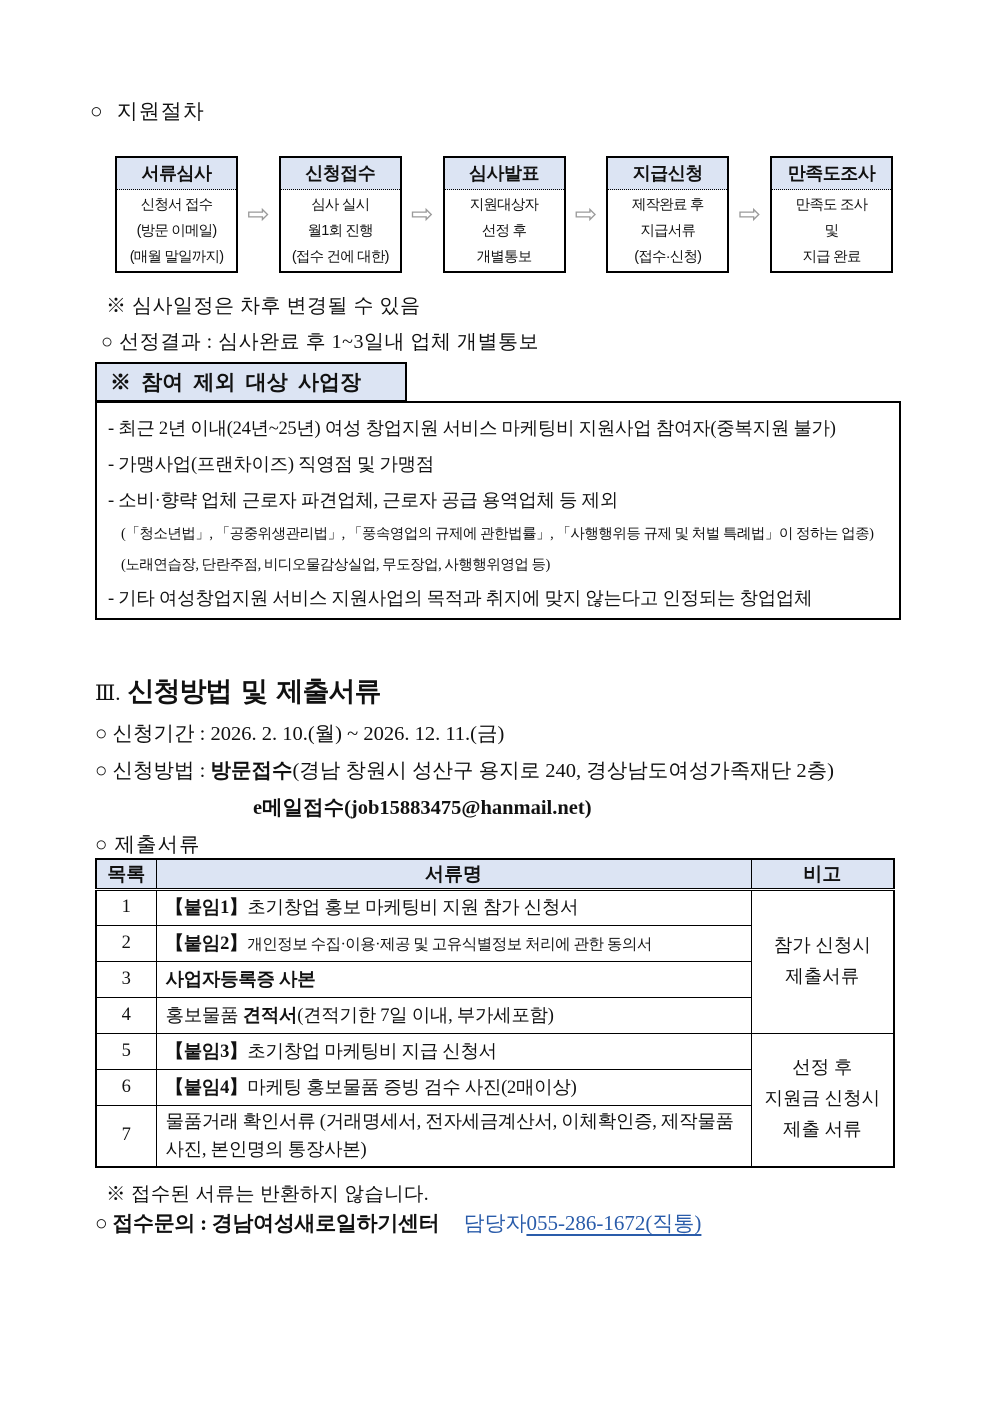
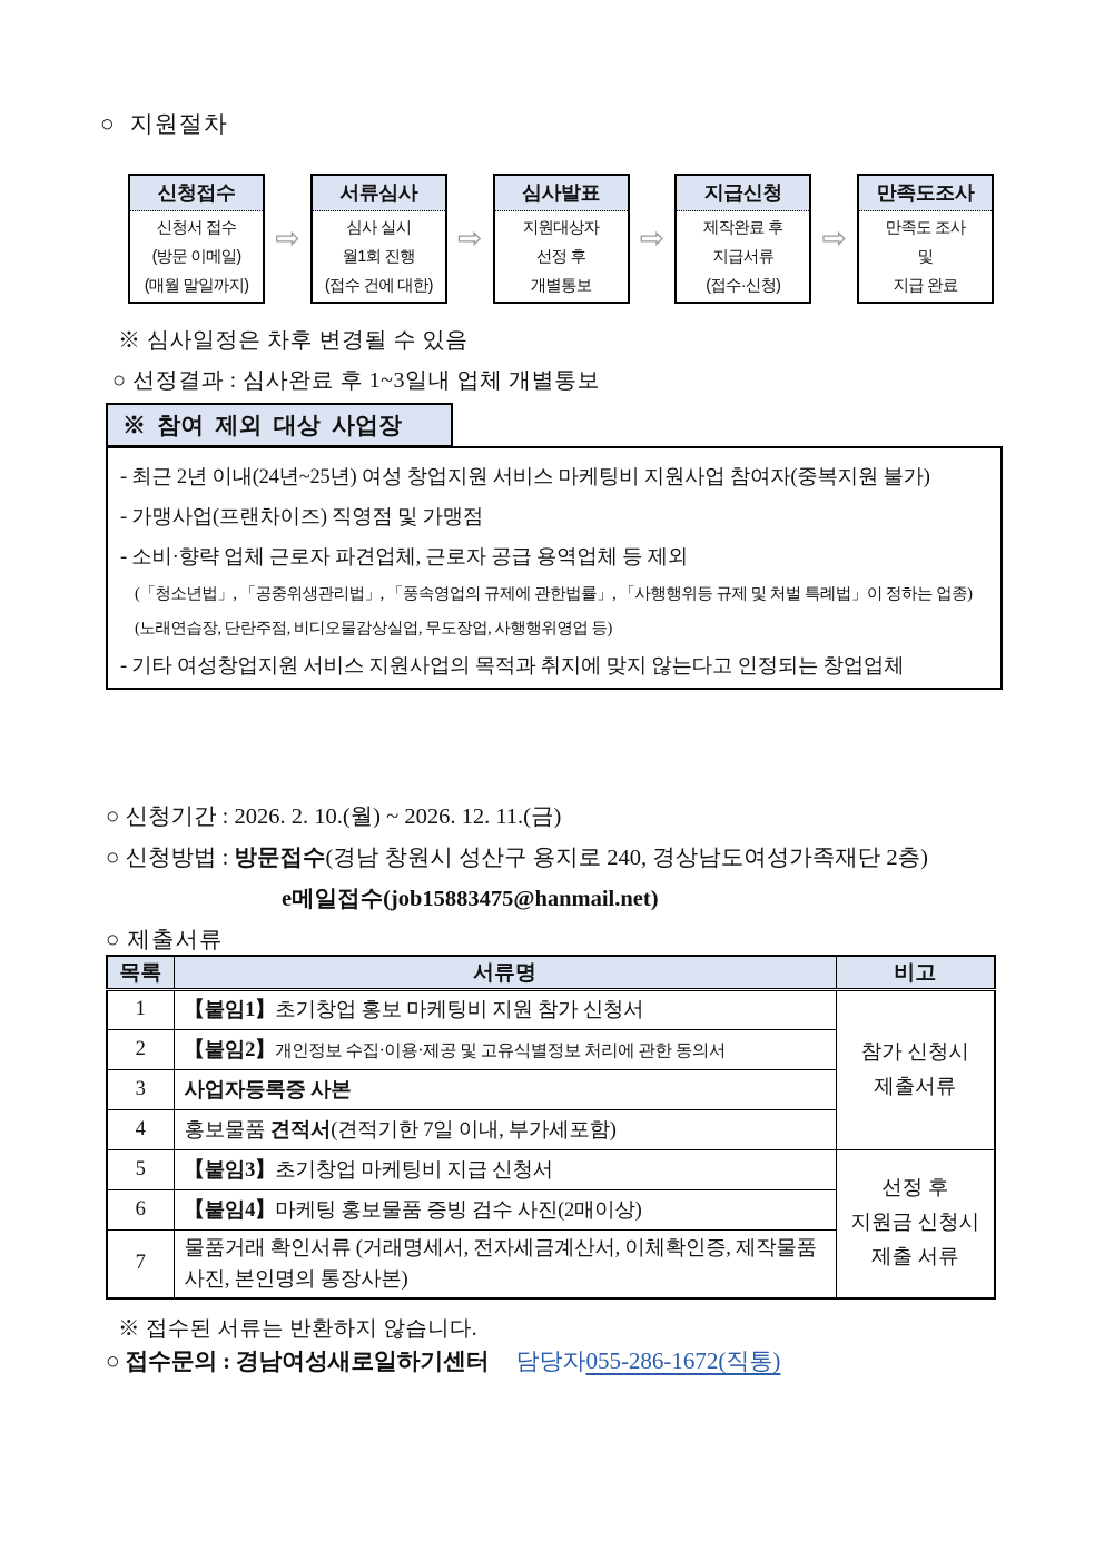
  ○ 지원절차
- 서류심사
+ 신청접수
  신청서 접수
  (방문 이메일)
  (매월 말일까지)
  ⇨
- 신청접수
+ 서류심사
  심사 실시
  월1회 진행
  (접수 건에 대한)
  ⇨
  심사발표
  지원대상자
  선정 후
  개별통보
  ⇨
  지급신청
  제작완료 후
  지급서류
  (접수·신청)
  ⇨
  만족도조사
  만족도 조사
  및
  지급 완료
  ※ 심사일정은 차후 변경될 수 있음
  ○ 선정결과 : 심사완료 후 1~3일내 업체 개별통보
  ※ 참여 제외 대상 사업장
  - 최근 2년 이내(24년~25년) 여성 창업지원 서비스 마케팅비 지원사업 참여자(중복지원 불가)
  - 가맹사업(프랜차이즈) 직영점 및 가맹점
  - 소비·향략 업체 근로자 파견업체, 근로자 공급 용역업체 등 제외
  (「청소년법」, 「공중위생관리법」, 「풍속영업의 규제에 관한법률」, 「사행행위등 규제 및 처벌 특례법」이 정하는 업종)
  (노래연습장, 단란주점, 비디오물감상실업, 무도장업, 사행행위영업 등)
  - 기타 여성창업지원 서비스 지원사업의 목적과 취지에 맞지 않는다고 인정되는 창업업체
- Ⅲ.
- 신청방법 및 제출서류
  ○ 신청기간 : 2026. 2. 10.(월) ~ 2026. 12. 11.(금)
  ○ 신청방법 : 방문접수(경남 창원시 성산구 용지로 240, 경상남도여성가족재단 2층)
  e메일접수(job15883475@hanmail.net)
  ○ 제출서류
  목록	서류명	비고
  1	【붙임1】초기창업 홍보 마케팅비 지원 참가 신청서	참가 신청시제출서류
  2	【붙임2】개인정보 수집·이용·제공 및 고유식별정보 처리에 관한 동의서
  3	사업자등록증 사본
  4	홍보물품 견적서(견적기한 7일 이내, 부가세포함)
  5	【붙임3】초기창업 마케팅비 지급 신청서	선정 후지원금 신청시제출 서류
  6	【붙임4】마케팅 홍보물품 증빙 검수 사진(2매이상)
  7	물품거래 확인서류 (거래명세서, 전자세금계산서, 이체확인증, 제작물품사진, 본인명의 통장사본)
  ※ 접수된 서류는 반환하지 않습니다.
  ○ 접수문의 : 경남여성새로일하기센터
  담당자
  055-286-1672(직통)
